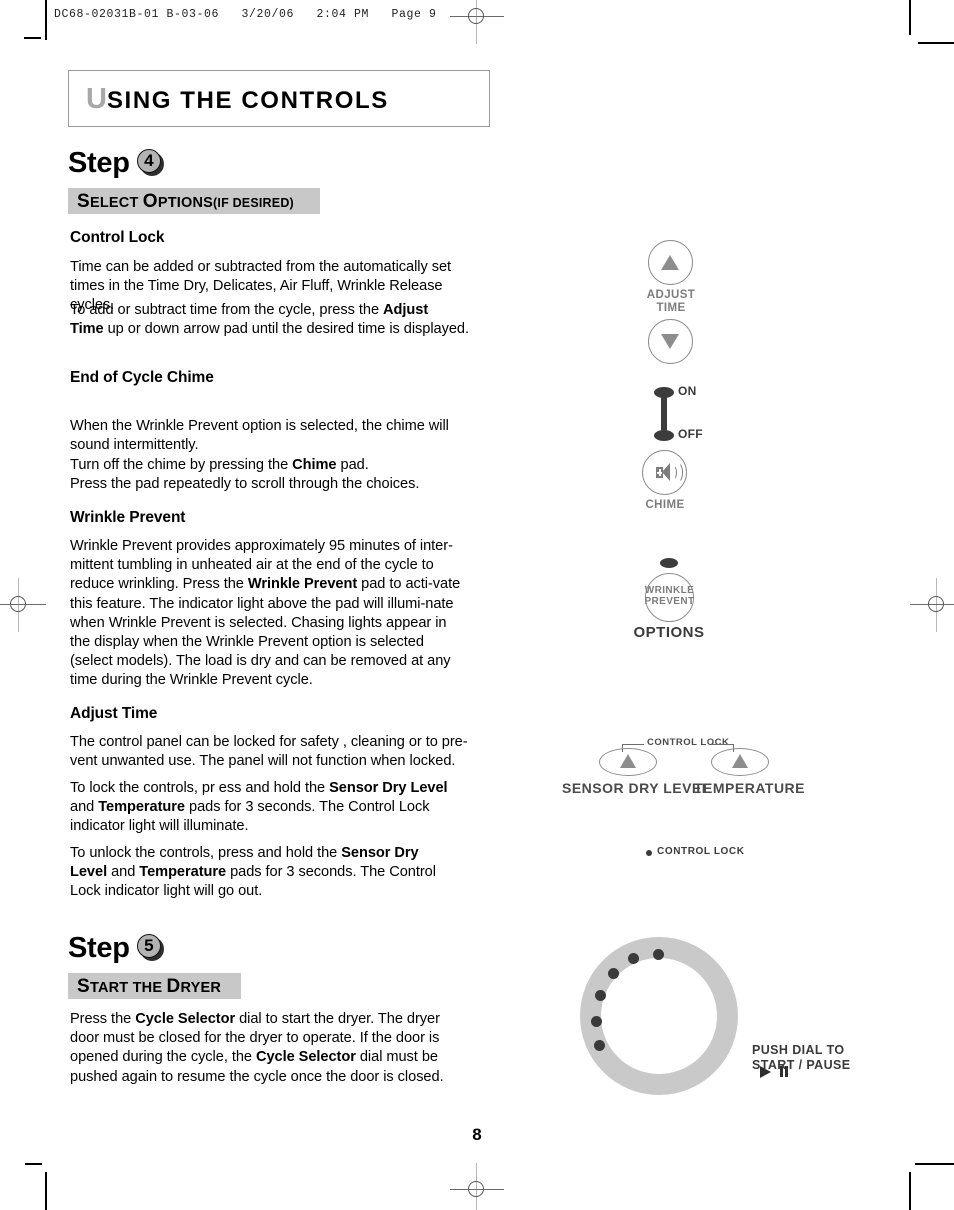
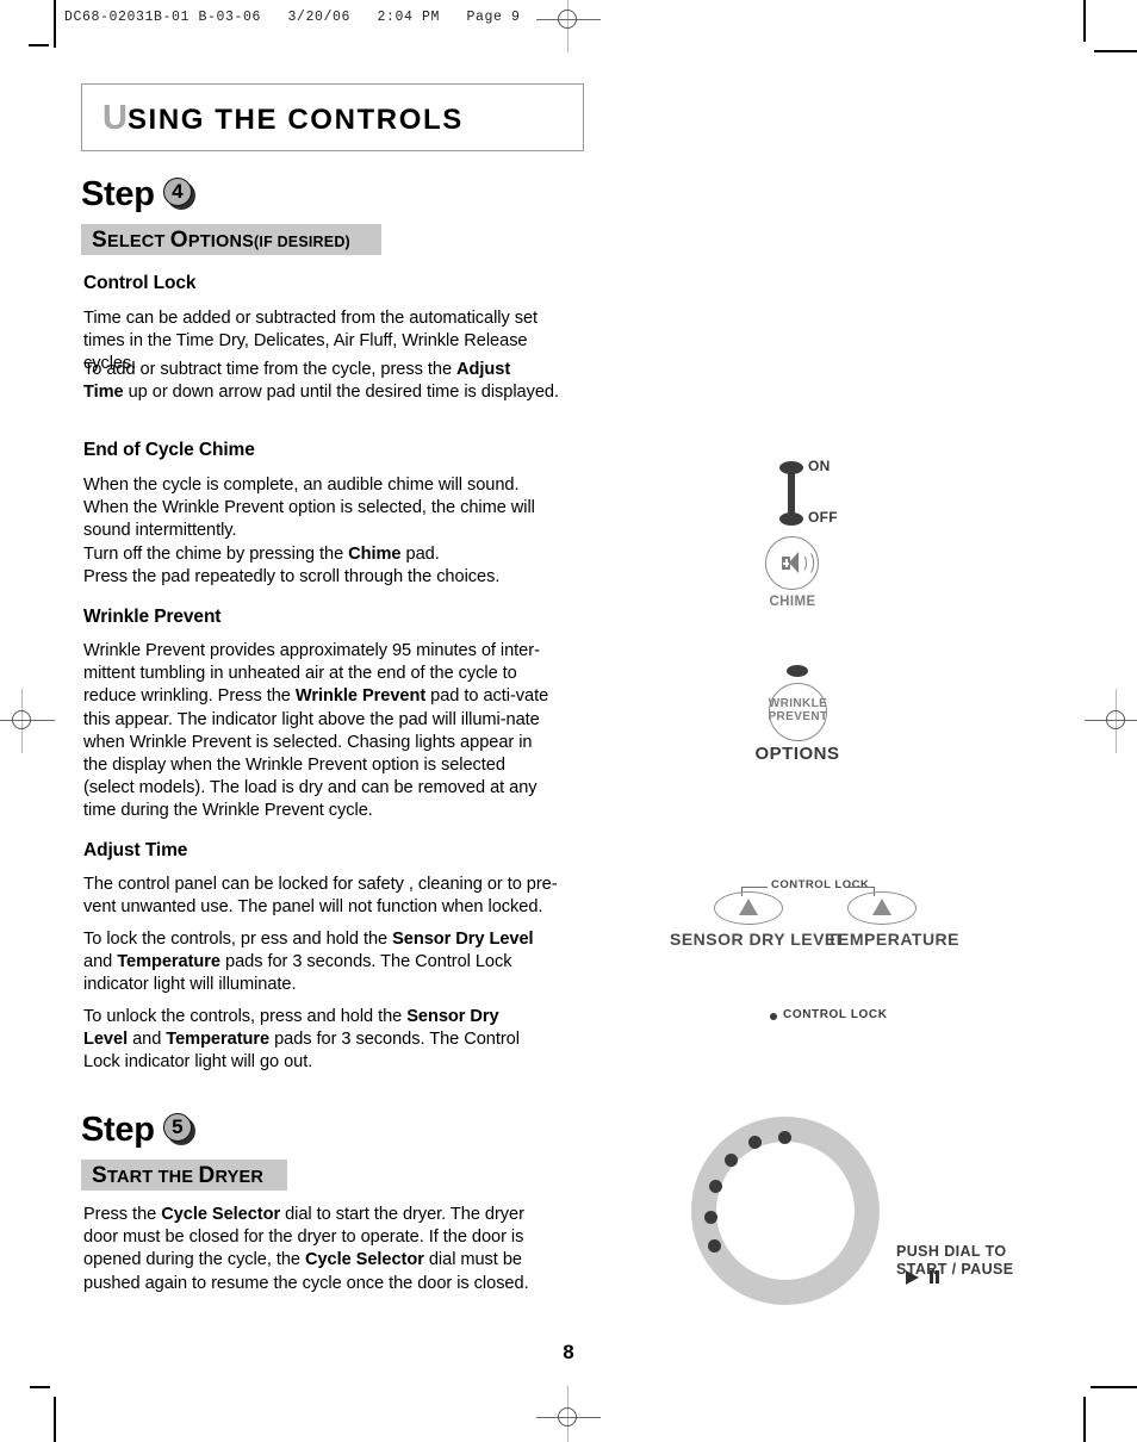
  DC68-02031B-01 B-03-06 3/20/06 2:04 PM Page 9
  USING THE CONTROLS
  Step
  4
  SELECT OPTIONS(IF DESIRED)
  Control Lock
  Time can be added or subtracted from the automatically set
  times in the Time Dry, Delicates, Air Fluff, Wrinkle Release cycles.
  To add or subtract time from the cycle, press the Adjust
  Time up or down arrow pad until the desired time is displayed.
  End of Cycle Chime
+ When the cycle is complete, an audible chime will sound.
  When the Wrinkle Prevent option is selected, the chime will
  sound intermittently.
  Turn off the chime by pressing the Chime pad.
  Press the pad repeatedly to scroll through the choices.
  Wrinkle Prevent
- Wrinkle Prevent provides approximately 95 minutes of inter-mittent tumbling in unheated air at the end of the cycle to reduce wrinkling. Press the Wrinkle Prevent pad to acti-vate this feature. The indicator light above the pad will illumi-nate when Wrinkle Prevent is selected. Chasing lights appear in the display when the Wrinkle Prevent option is selected (select models). The load is dry and can be removed at any time during the Wrinkle Prevent cycle.
+ Wrinkle Prevent provides approximately 95 minutes of inter-mittent tumbling in unheated air at the end of the cycle to reduce wrinkling. Press the Wrinkle Prevent pad to acti-vate this appear. The indicator light above the pad will illumi-nate when Wrinkle Prevent is selected. Chasing lights appear in the display when the Wrinkle Prevent option is selected (select models). The load is dry and can be removed at any time during the Wrinkle Prevent cycle.
  Adjust Time
  The control panel can be locked for safety , cleaning or to pre-vent unwanted use. The panel will not function when locked.
  To lock the controls, pr ess and hold the Sensor Dry Level and Temperature pads for 3 seconds. The Control Lock indicator light will illuminate.
  To unlock the controls, press and hold the Sensor Dry Level and Temperature pads for 3 seconds. The Control Lock indicator light will go out.
  Step
  5
  START THE DRYER
  Press the Cycle Selector dial to start the dryer. The dryer door must be closed for the dryer to operate. If the door is opened during the cycle, the Cycle Selector dial must be pushed again to resume the cycle once the door is closed.
- ADJUST
- TIME
  ON
  OFF
  CHIME
  WRINKLE
  PREVENT
  OPTIONS
  CONTROL LOCK
  SENSOR DRY LEV
  TEMPERATURE
  CONTROL LOCK
  PUSH DIAL TO
  START / PAUSE
  8
